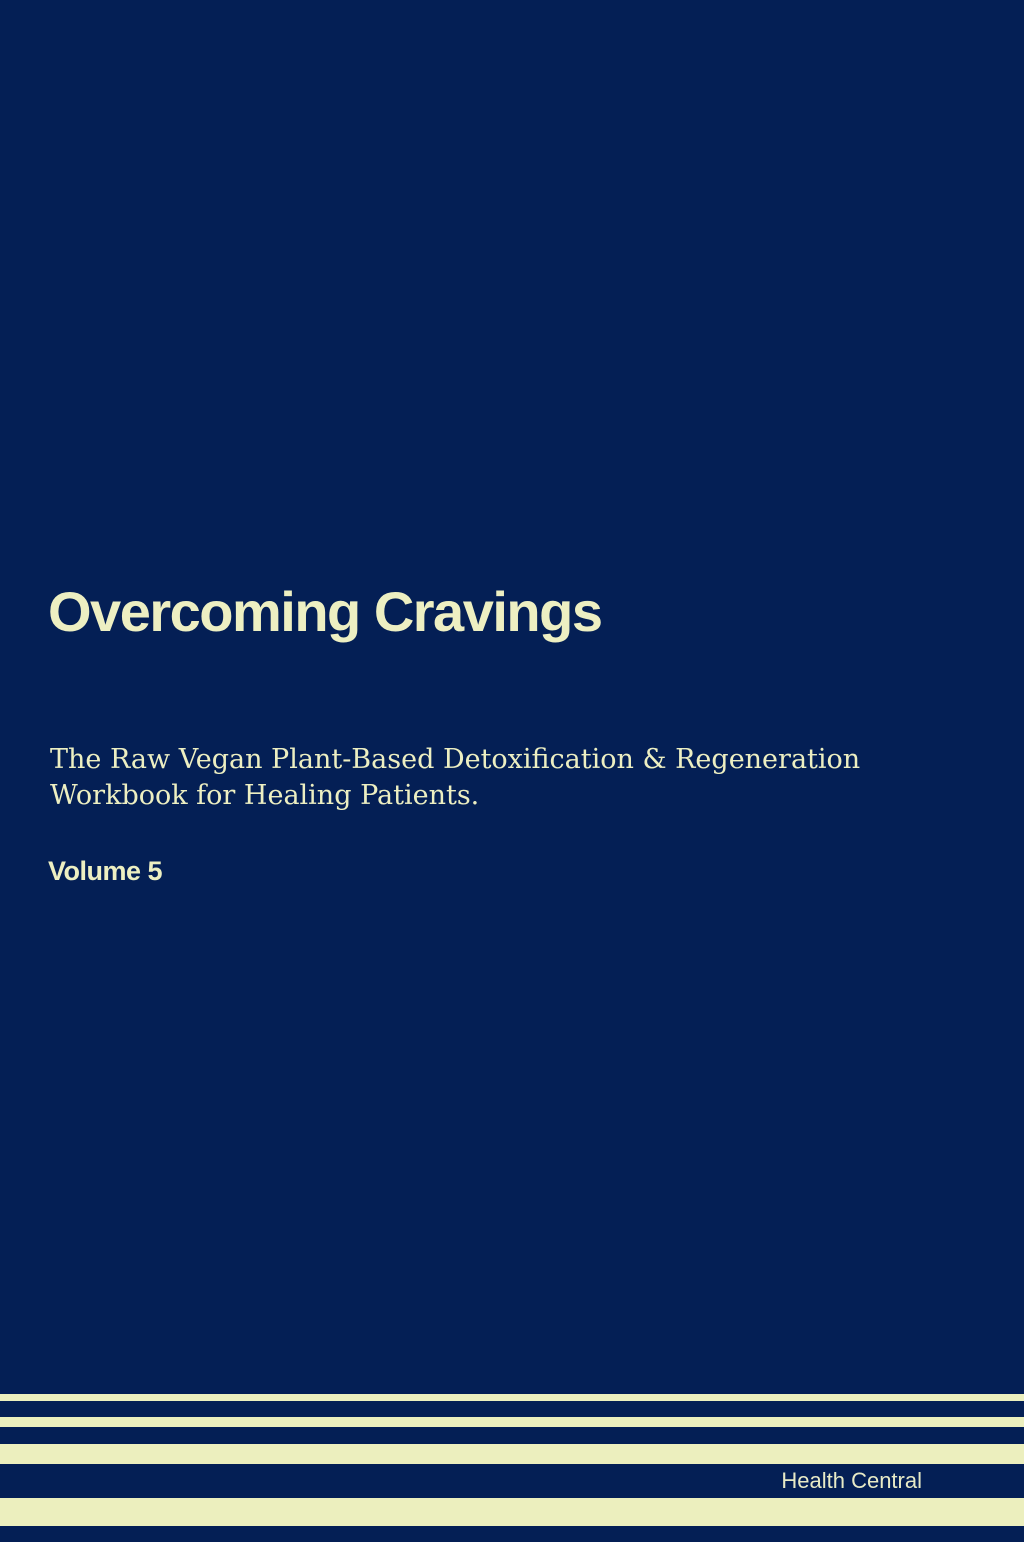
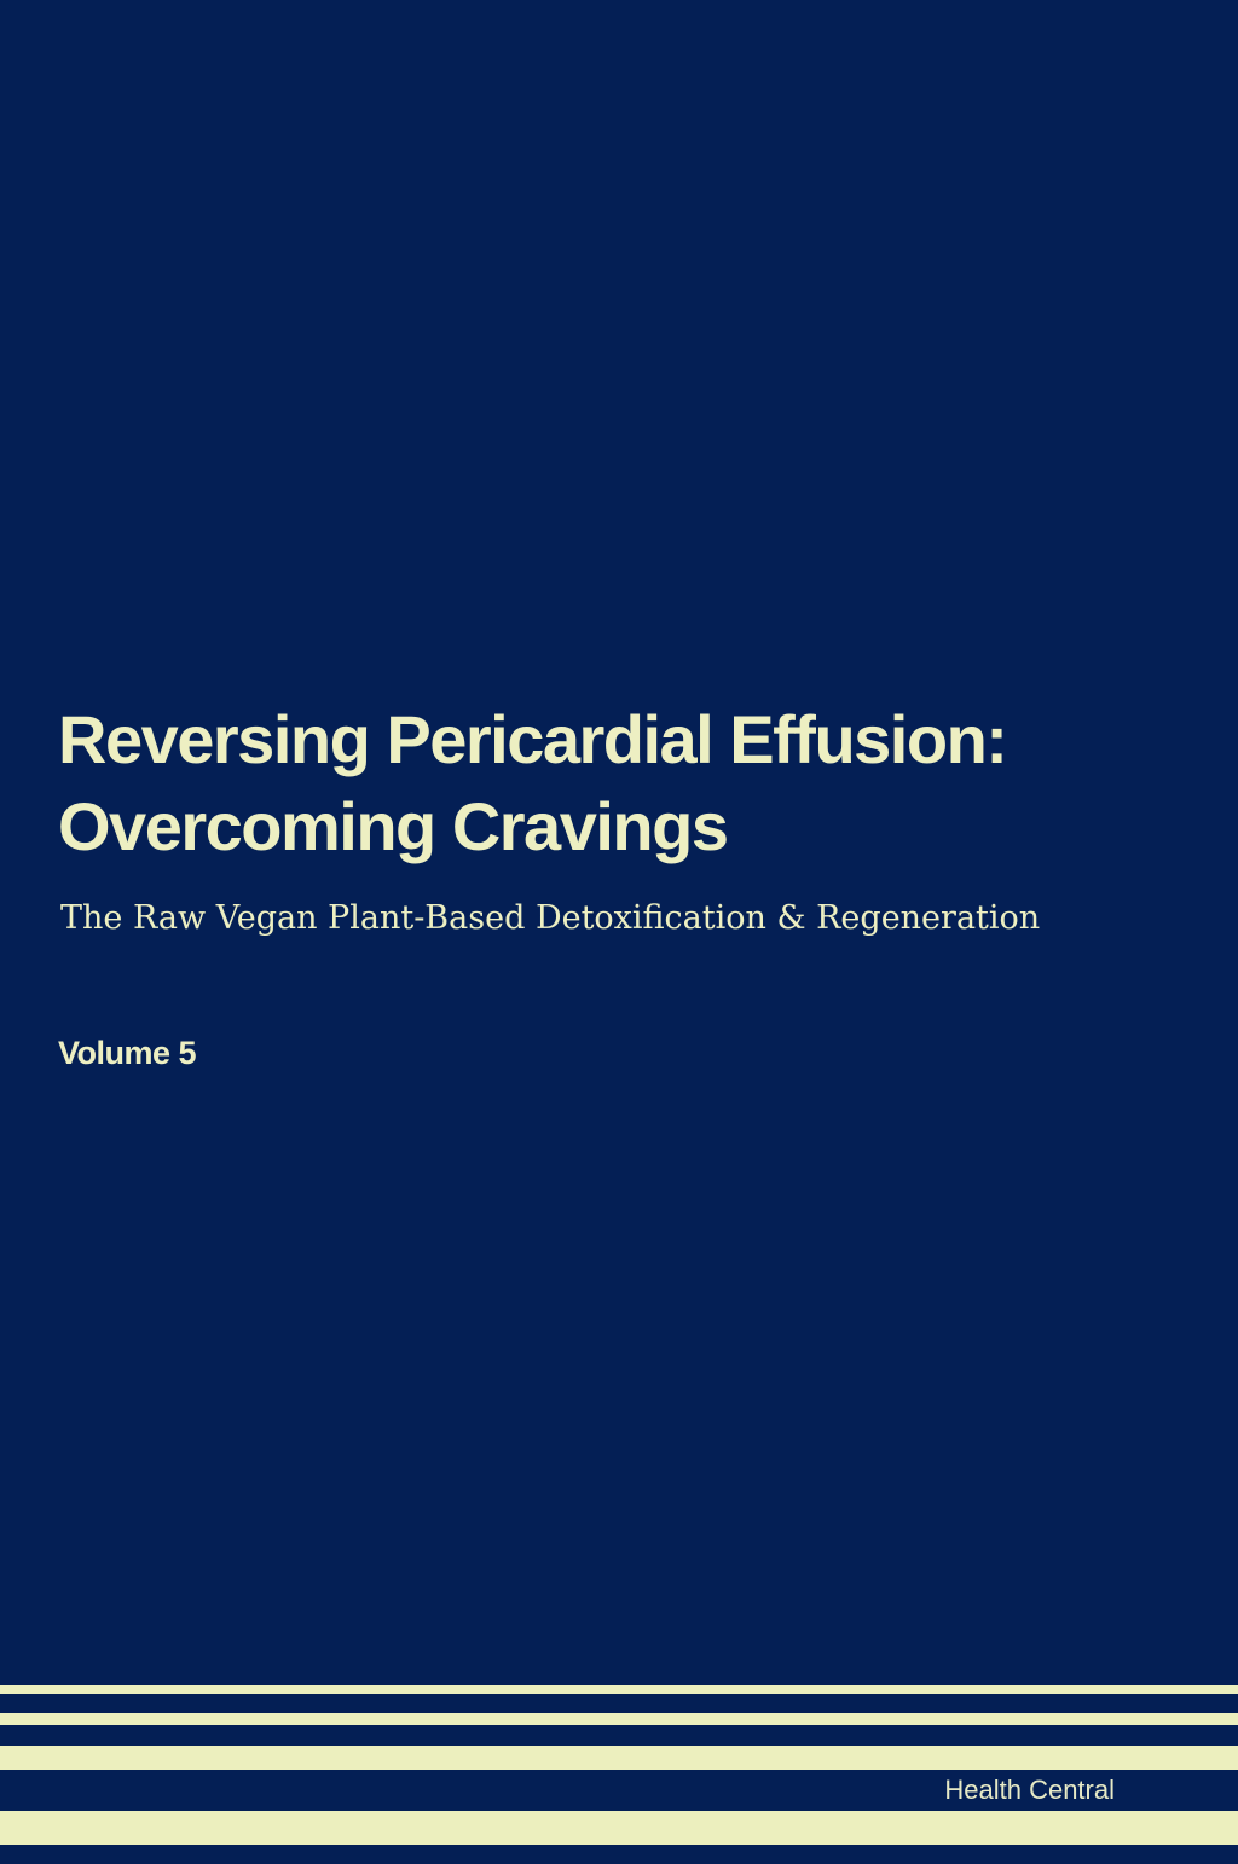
+ Reversing Pericardial Effusion:
  Overcoming Cravings
  The Raw Vegan Plant-Based Detoxification & Regeneration
- Workbook for Healing Patients.
  Volume 5
  Health Central
